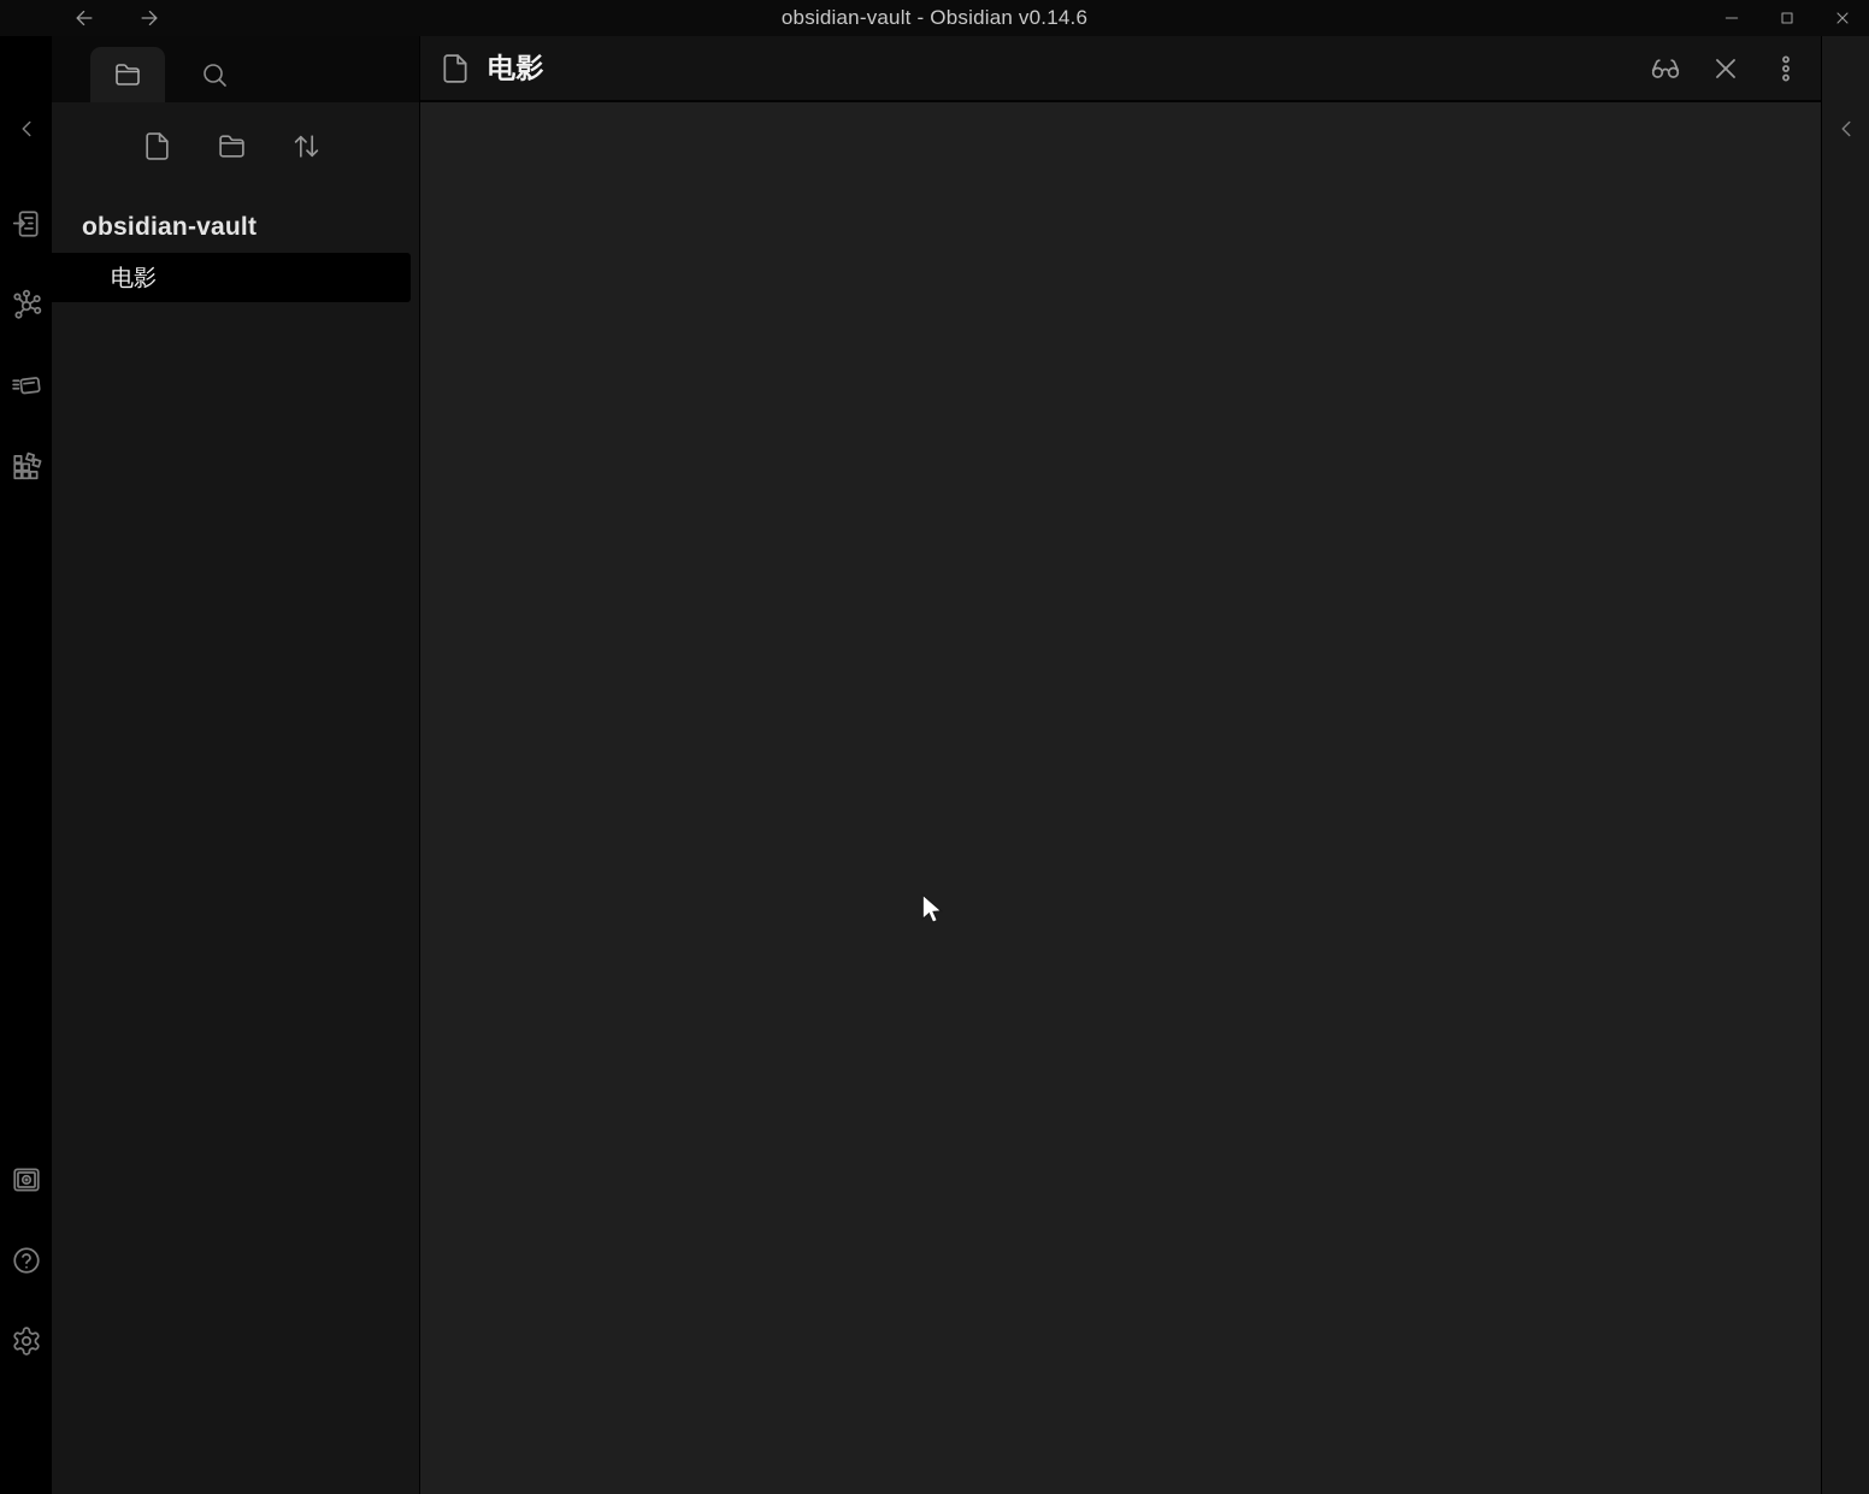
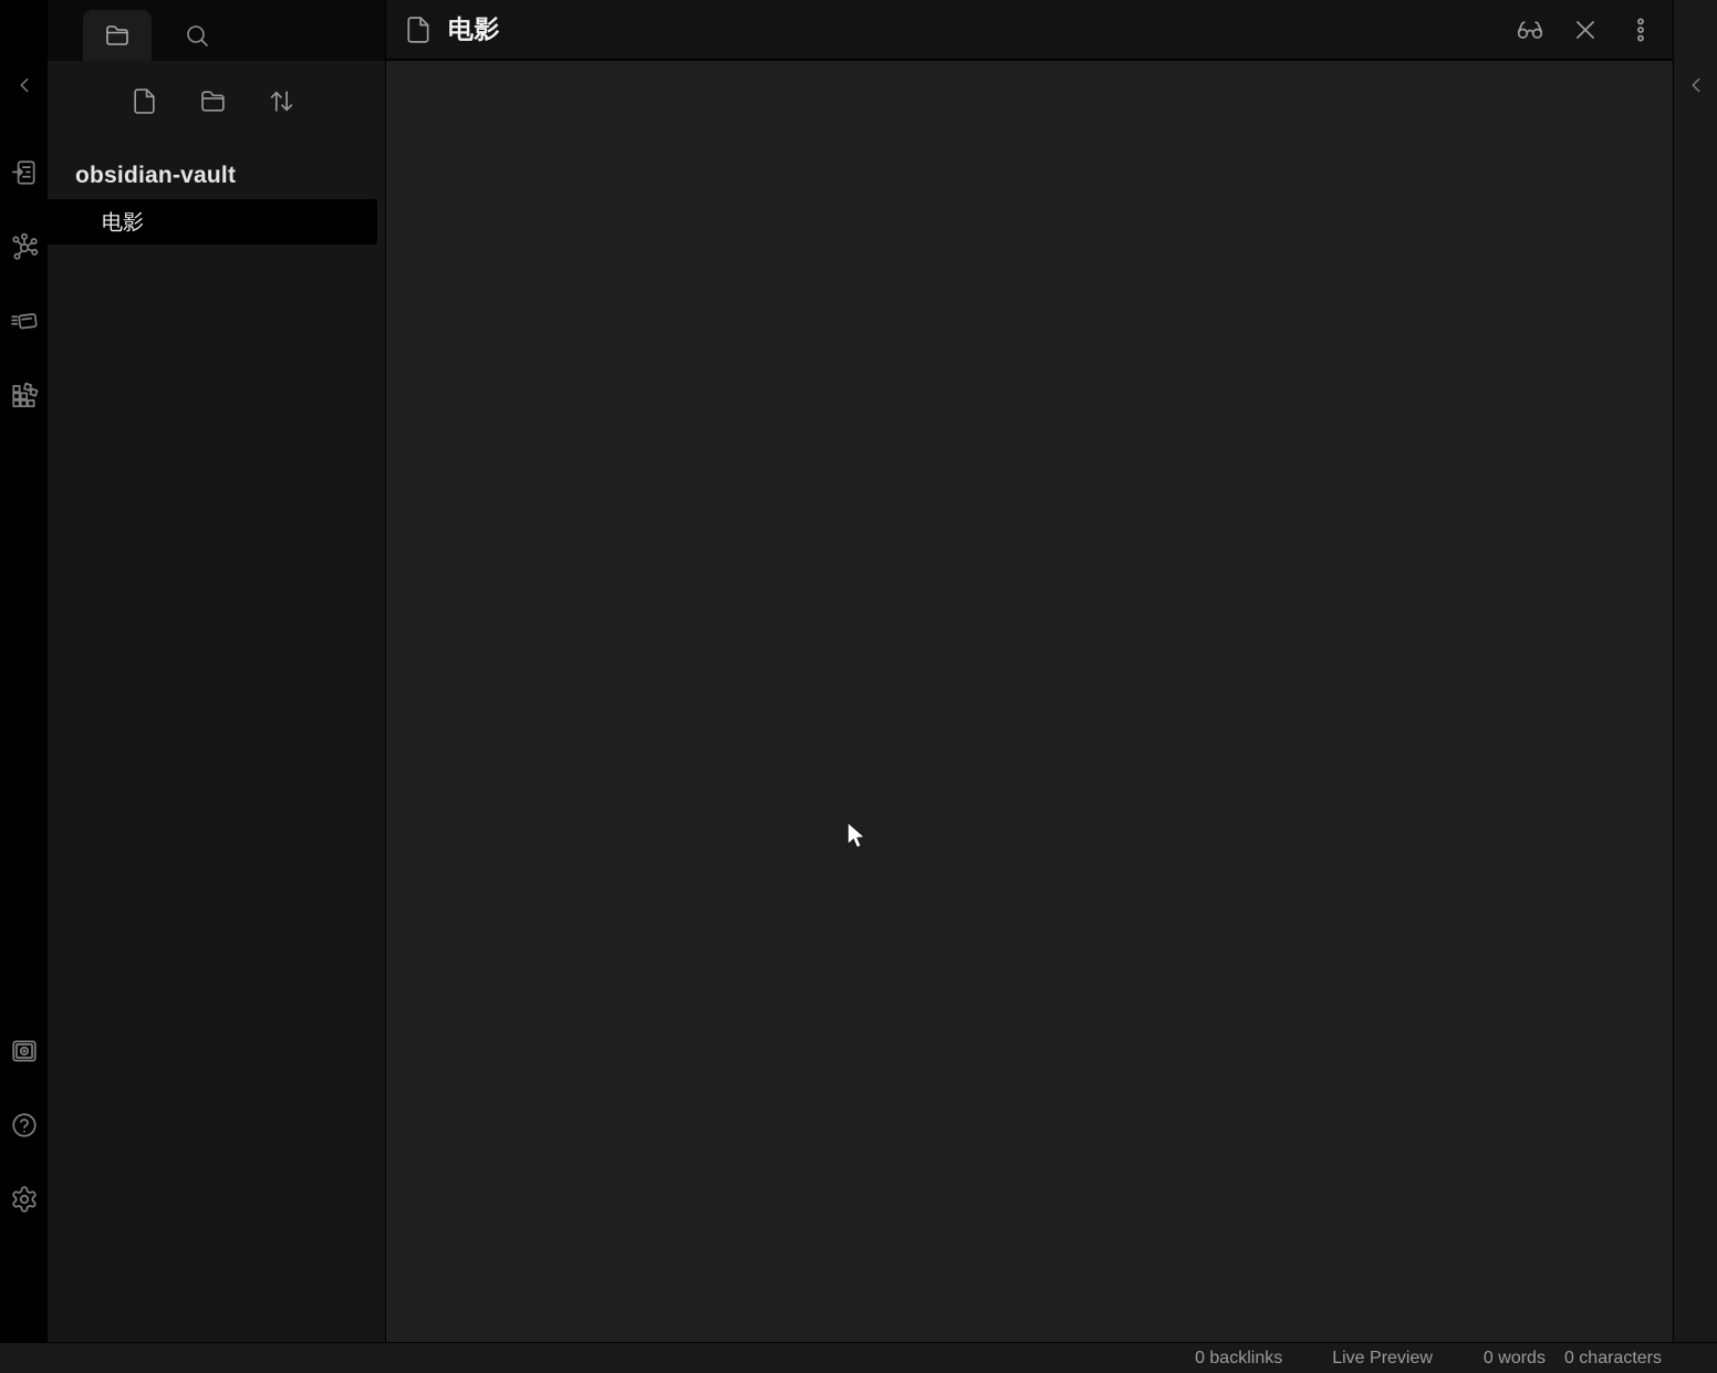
- obsidian-vault - Obsidian v0.14.6
  obsidian-vault
  电影
  电影
+ 0 backlinks
+ Live Preview
+ 0 words
+ 0 characters
